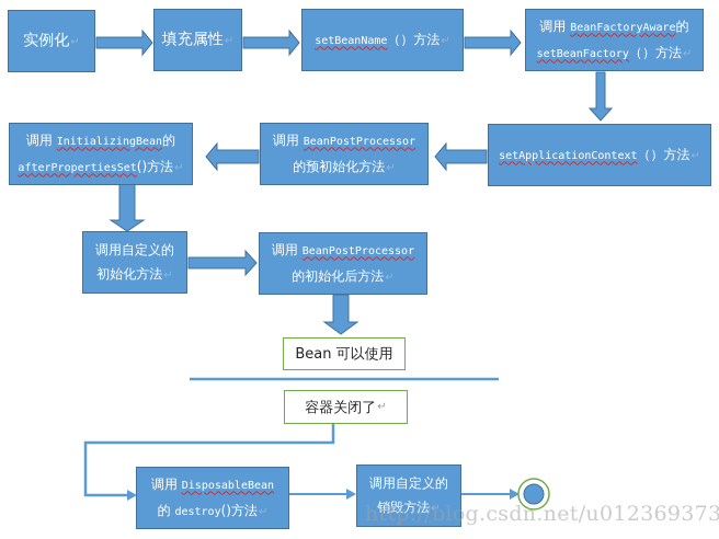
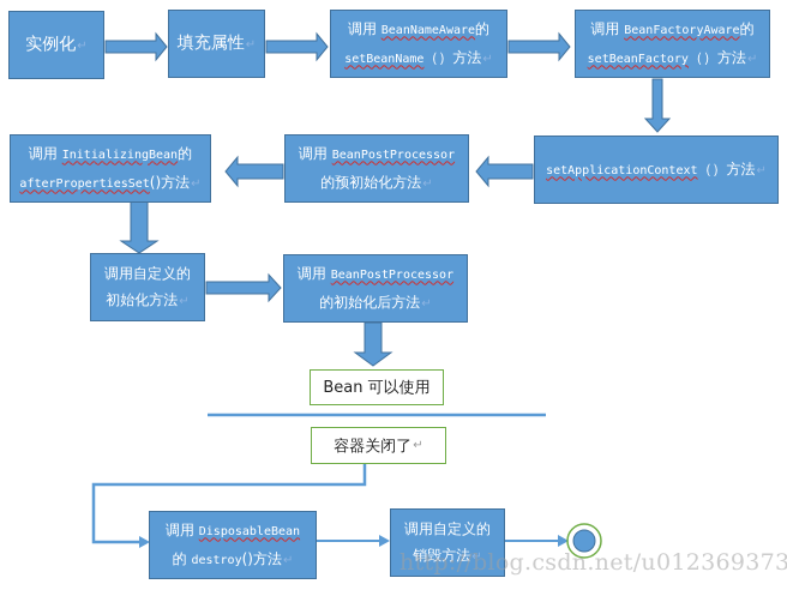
  实例化↵
  填充属性↵
+ 调用 BeanNameAware的
  setBeanName（）方法↵
  调用 BeanFactoryAware的
  setBeanFactory（）方法↵
  调用 InitializingBean的
  afterPropertiesSet()方法↵
  调用 BeanPostProcessor
  的预初始化方法↵
  setApplicationContext（）方法↵
  调用自定义的
  初始化方法↵
  调用 BeanPostProcessor
  的初始化后方法↵
  Bean 可以使用
  容器关闭了
  ↵
  调用 DisposableBean
  的 destroy()方法↵
  调用自定义的
  销毁方法↵
  http://blog.csdn.net/u012369373
